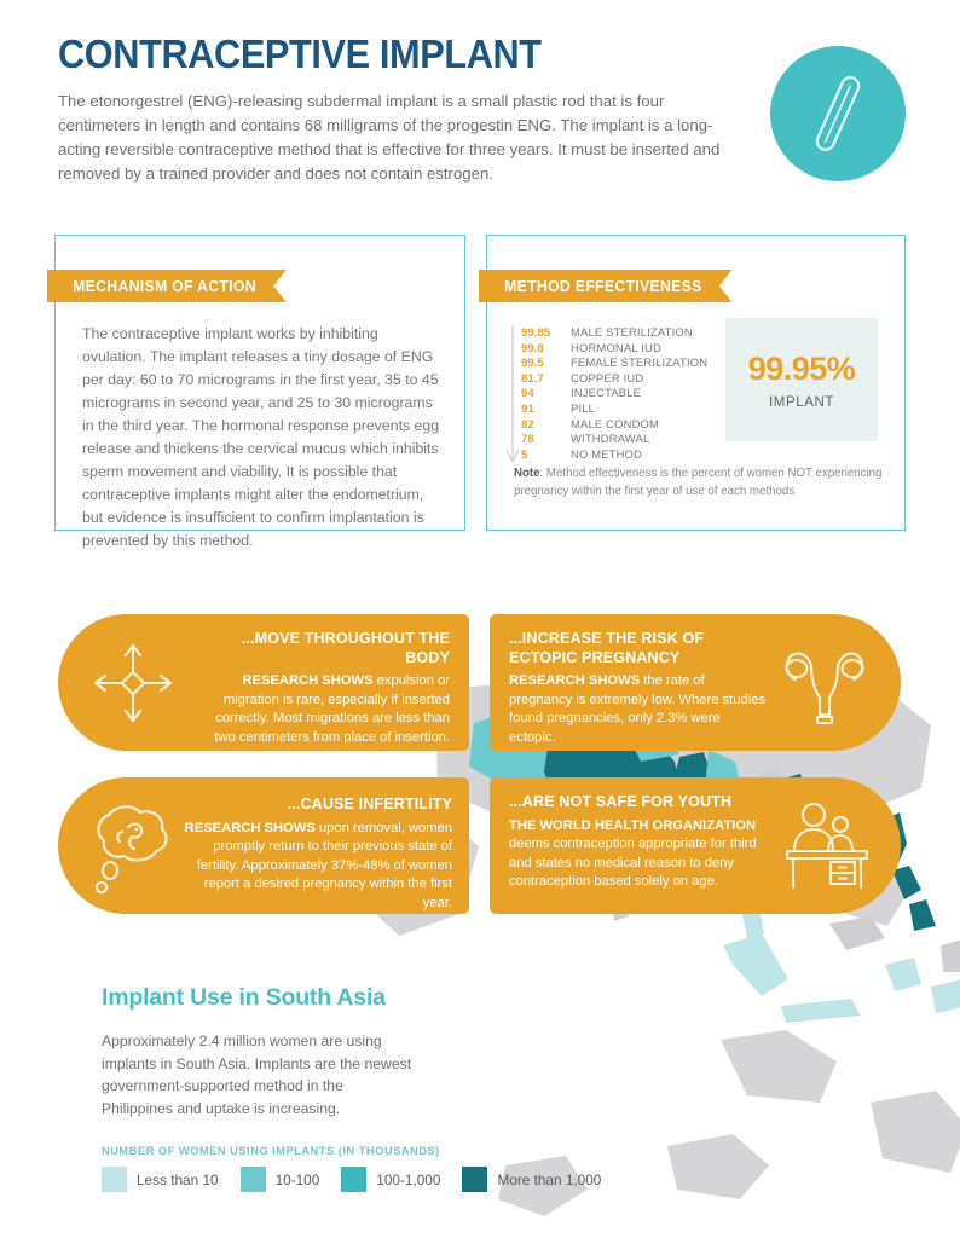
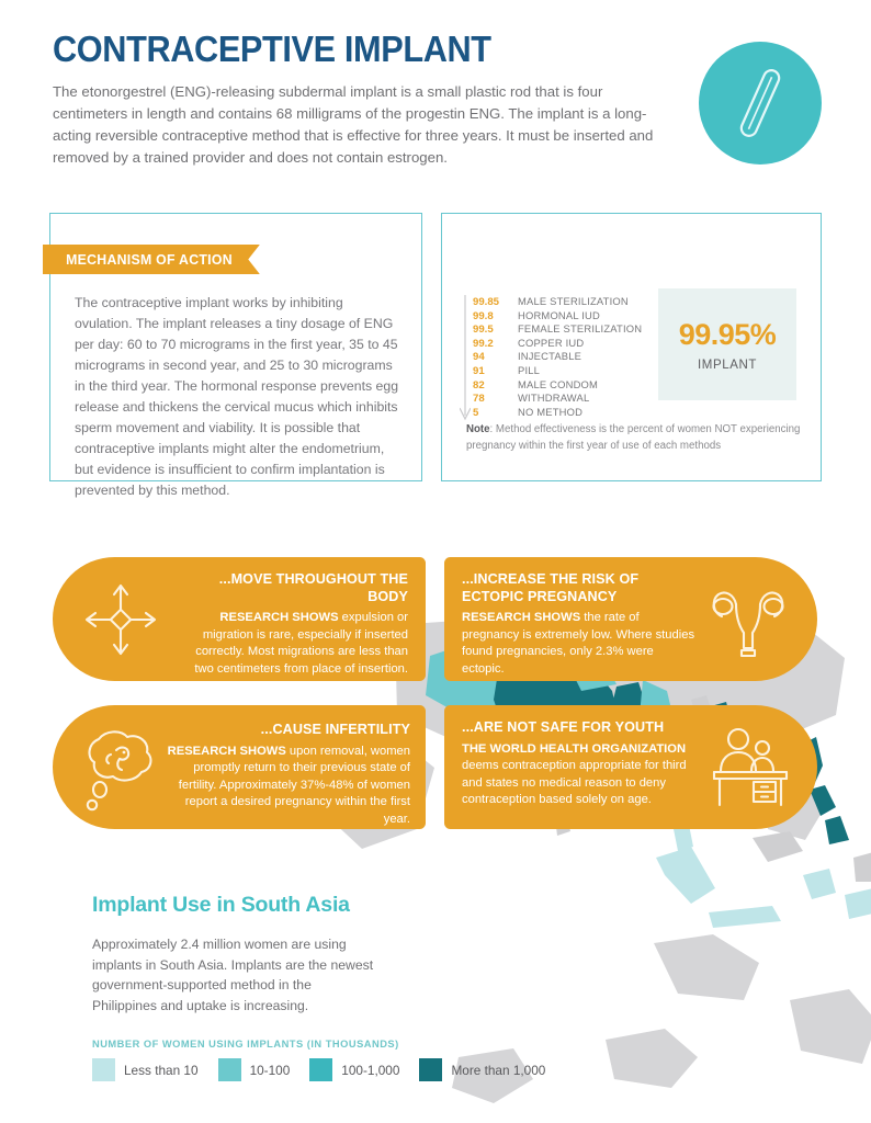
  CONTRACEPTIVE IMPLANT
  The etonorgestrel (ENG)-releasing subdermal implant is a small plastic rod that is four centimeters in length and contains 68 milligrams of the progestin ENG. The implant is a long-acting reversible contraceptive method that is effective for three years. It must be inserted and removed by a trained provider and does not contain estrogen.
  MECHANISM OF ACTION
  The contraceptive implant works by inhibiting ovulation. The implant releases a tiny dosage of ENG per day: 60 to 70 micrograms in the first year, 35 to 45 micrograms in second year, and 25 to 30 micrograms in the third year. The hormonal response prevents egg release and thickens the cervical mucus which inhibits sperm movement and viability. It is possible that contraceptive implants might alter the endometrium, but evidence is insufficient to confirm implantation is prevented by this method.
- METHOD EFFECTIVENESS
  99.85
  MALE STERILIZATION
  99.8
  HORMONAL IUD
  99.5
  FEMALE STERILIZATION
- 81.7
+ 99.2
  COPPER IUD
  94
  INJECTABLE
  91
  PILL
  82
  MALE CONDOM
  78
  WITHDRAWAL
  5
  NO METHOD
  99.95%
  IMPLANT
  Note: Method effectiveness is the percent of women NOT experiencing pregnancy within the first year of use of each methods
  ...MOVE THROUGHOUT THE BODY
  RESEARCH SHOWS expulsion or migration is rare, especially if inserted correctly. Most migrations are less than two centimeters from place of insertion.
  ...INCREASE THE RISK OF ECTOPIC PREGNANCY
  RESEARCH SHOWS the rate of pregnancy is extremely low. Where studies found pregnancies, only 2.3% were ectopic.
  ...CAUSE INFERTILITY
  RESEARCH SHOWS upon removal, women promptly return to their previous state of fertility. Approximately 37%-48% of women report a desired pregnancy within the first year.
  ...ARE NOT SAFE FOR YOUTH
  THE WORLD HEALTH ORGANIZATION deems contraception appropriate for third and states no medical reason to deny contraception based solely on age.
  Implant Use in South Asia
  Approximately 2.4 million women are using implants in South Asia. Implants are the newest government-supported method in the Philippines and uptake is increasing.
  NUMBER OF WOMEN USING IMPLANTS (IN THOUSANDS)
  Less than 10
  10-100
  100-1,000
  More than 1,000
